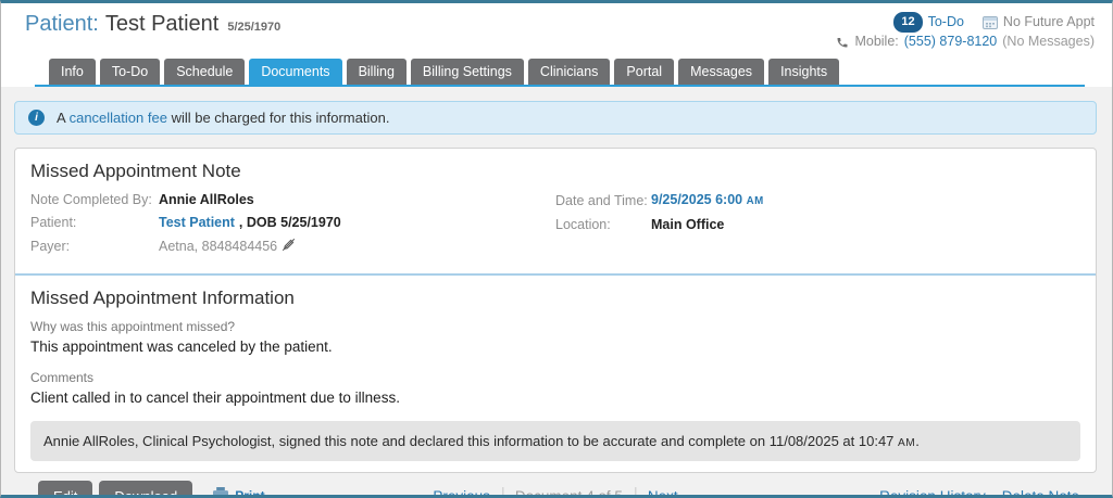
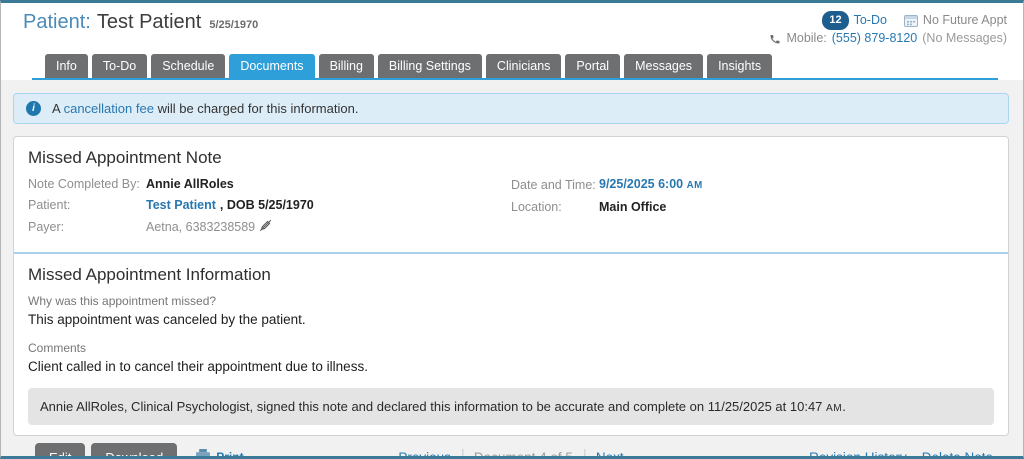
  Patient:
  Test Patient
  5/25/1970
  12
  To-Do
  No Future Appt
  Mobile:
  (555) 879-8120
  (No Messages)
  Info
  To-Do
  Schedule
  Documents
  Billing
  Billing Settings
  Clinicians
  Portal
  Messages
  Insights
  i
  A cancellation fee will be charged for this information.
  Missed Appointment Note
  Note Completed By:
  Annie AllRoles
  Patient:
  Test Patient
  , DOB 5/25/1970
  Payer:
- Aetna, 8848484456
+ Aetna, 6383238589
  Date and Time:
  9/25/2025 6:00 AM
  Location:
  Main Office
  Missed Appointment Information
  Why was this appointment missed?
  This appointment was canceled by the patient.
  Comments
  Client called in to cancel their appointment due to illness.
- Annie AllRoles, Clinical Psychologist, signed this note and declared this information to be accurate and complete on 11/08/2025 at 10:47 AM.
+ Annie AllRoles, Clinical Psychologist, signed this note and declared this information to be accurate and complete on 11/25/2025 at 10:47 AM.
